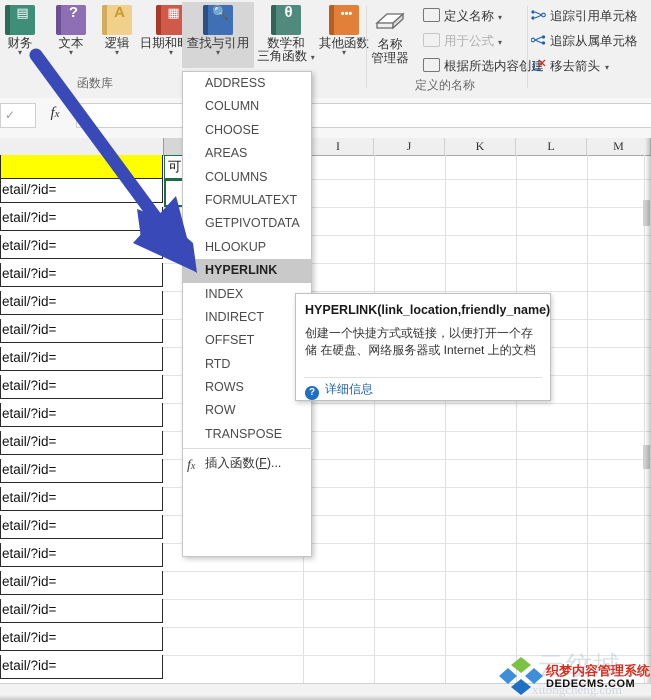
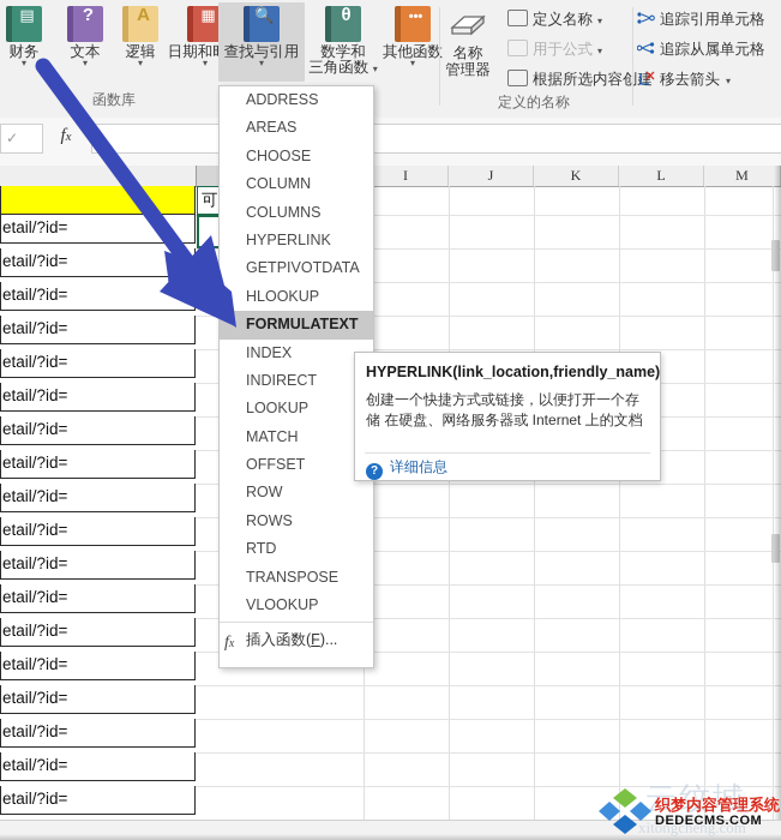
  ▤
  财务
  ▾
  ?
  文本
  ▾
  A
  逻辑
  ▾
  ▦
  ▾
  🔍
  查找与引用
  ▾
  θ
  数学和
  三角函数 ▾
  •••
  其他函数
  ▾
  函数库
  名称
  管理器
  定义名称 ▾
  用于公式 ▾
  根据所选内容创建
  定义的名称
  追踪引用单元格
  追踪从属单元格
  移去箭头 ▾
  ✓
  fx
  I
  J
  K
  L
  M
  etail/?id=
  etail/?id=
  etail/?id=
  etail/?id=
  etail/?id=
  etail/?id=
  etail/?id=
  etail/?id=
  etail/?id=
  etail/?id=
  etail/?id=
  etail/?id=
  etail/?id=
  etail/?id=
  etail/?id=
  etail/?id=
  etail/?id=
  etail/?id=
  ADDRESS
- COLUMN
+ AREAS
  CHOOSE
- AREAS
+ COLUMN
  COLUMNS
- FORMULATEXT
+ HYPERLINK
  GETPIVOTDATA
  HLOOKUP
- HYPERLINK
+ FORMULATEXT
  INDEX
  INDIRECT
+ LOOKUP
+ MATCH
  OFFSET
- RTD
+ ROW
  ROWS
- ROW
+ RTD
  TRANSPOSE
+ VLOOKUP
  fx
  插入函数(F)...
  HYPERLINK(link_location,friendly_name)
  创建一个快捷方式或链接，以便打开一个存储 在硬盘、网络服务器或 Internet 上的文档
  ? 详细信息
  云纹城
  xitongcheng.com
  织梦内容管理系统
  DEDECMS.COM
